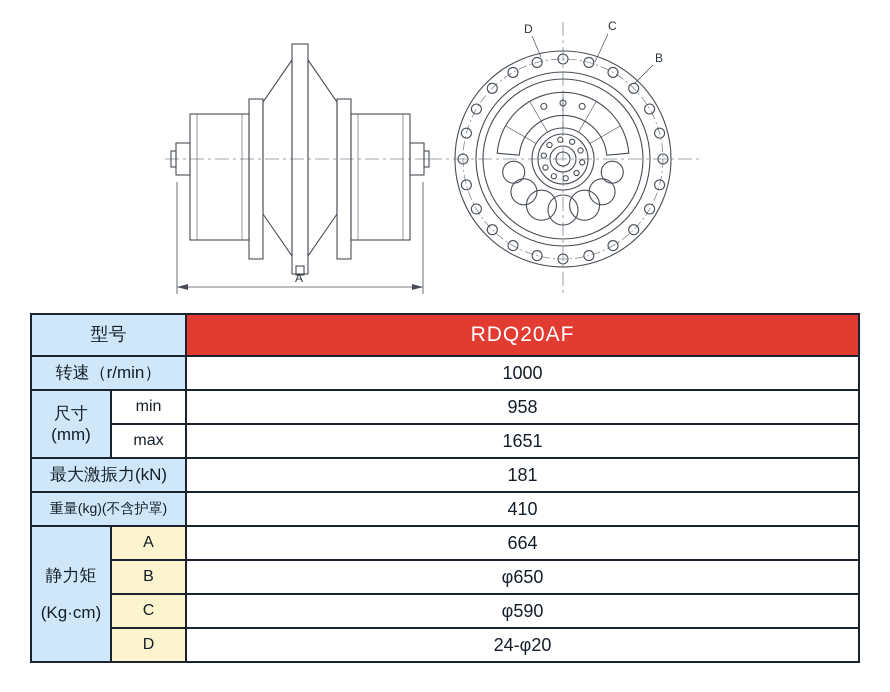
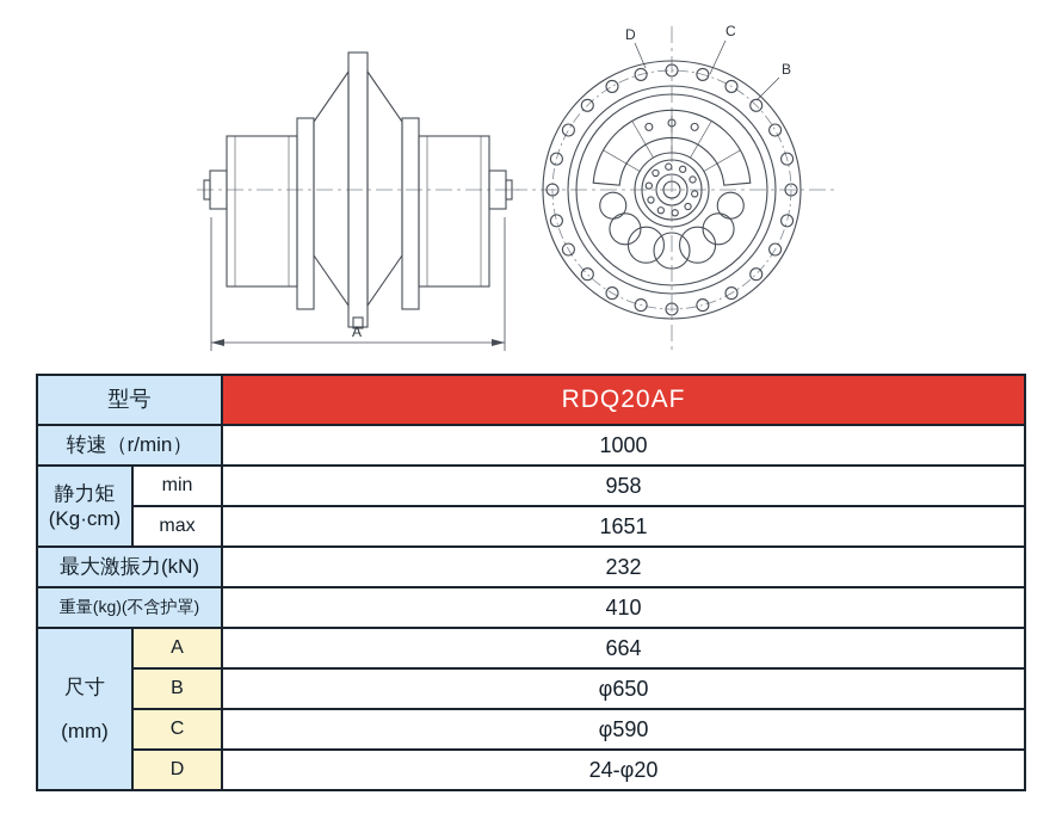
  A
  D
  C
  B
  型号	RDQ20AF
  转速（r/min）	1000
- 尺寸 (mm)	min	958
+ 静力矩 (Kg·cm)	min	958
  max	1651
- 最大激振力(kN)	181
+ 最大激振力(kN)	232
  重量(kg)(不含护罩)	410
- 静力矩 (Kg·cm)	A	664
+ 尺寸 (mm)	A	664
  B	φ650
  C	φ590
  D	24-φ20
